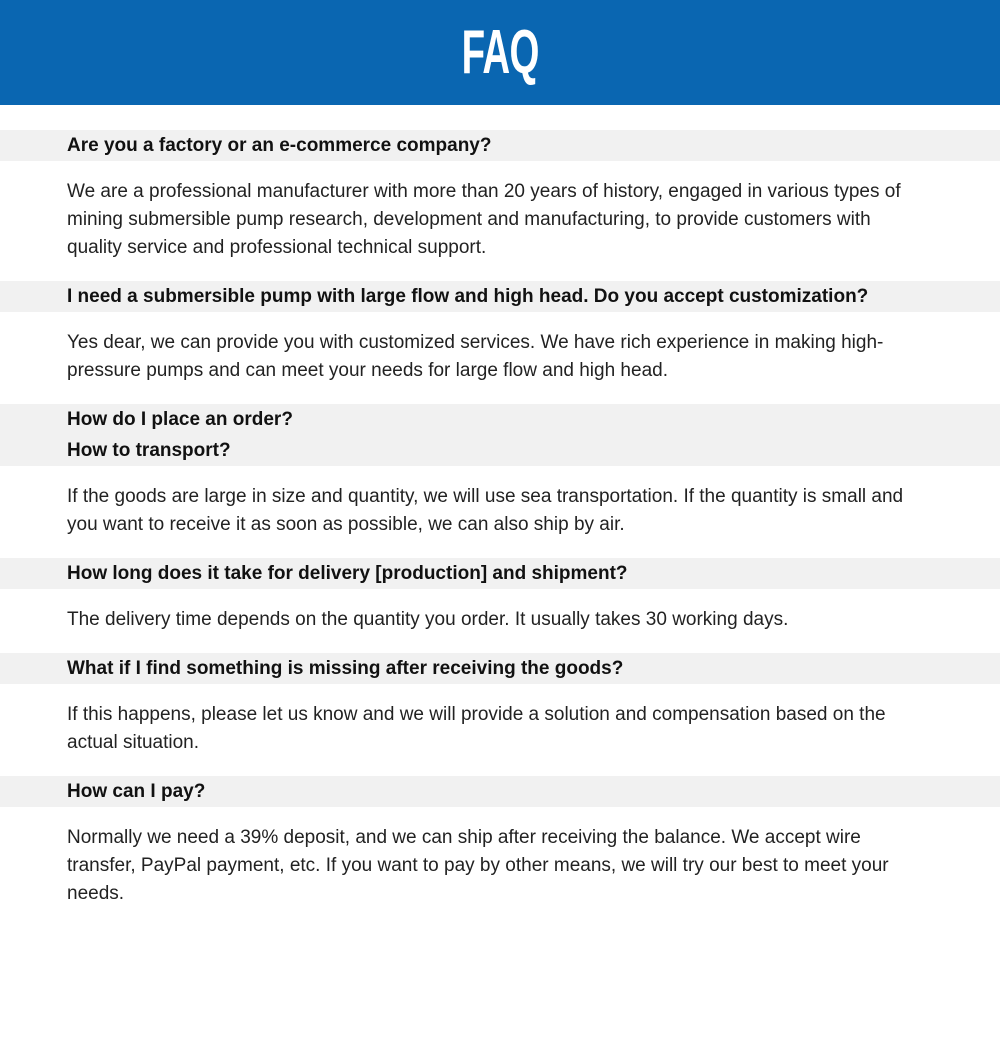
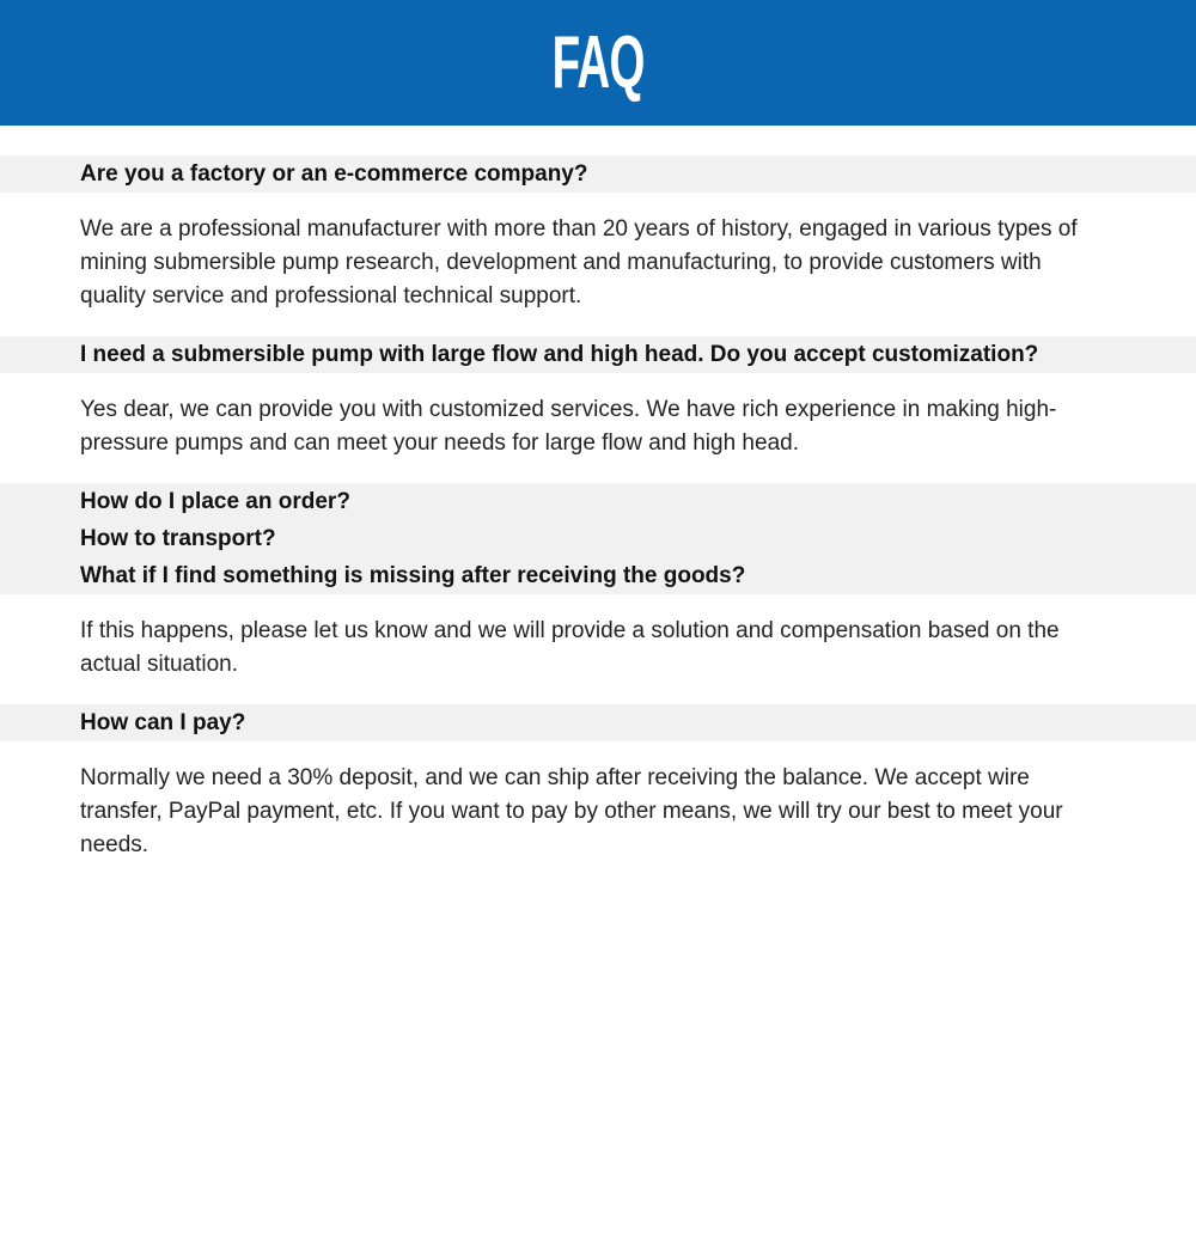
  FAQ
  Are you a factory or an e-commerce company?
  We are a professional manufacturer with more than 20 years of history, engaged in various types of mining submersible pump research, development and manufacturing, to provide customers with quality service and professional technical support.
  I need a submersible pump with large flow and high head. Do you accept customization?
  Yes dear, we can provide you with customized services. We have rich experience in making high-pressure pumps and can meet your needs for large flow and high head.
  How do I place an order?
  How to transport?
- If the goods are large in size and quantity, we will use sea transportation. If the quantity is small and you want to receive it as soon as possible, we can also ship by air.
- How long does it take for delivery [production] and shipment?
- The delivery time depends on the quantity you order. It usually takes 30 working days.
  What if I find something is missing after receiving the goods?
  If this happens, please let us know and we will provide a solution and compensation based on the actual situation.
  How can I pay?
- Normally we need a 39% deposit, and we can ship after receiving the balance. We accept wire transfer, PayPal payment, etc. If you want to pay by other means, we will try our best to meet your needs.
+ Normally we need a 30% deposit, and we can ship after receiving the balance. We accept wire transfer, PayPal payment, etc. If you want to pay by other means, we will try our best to meet your needs.
